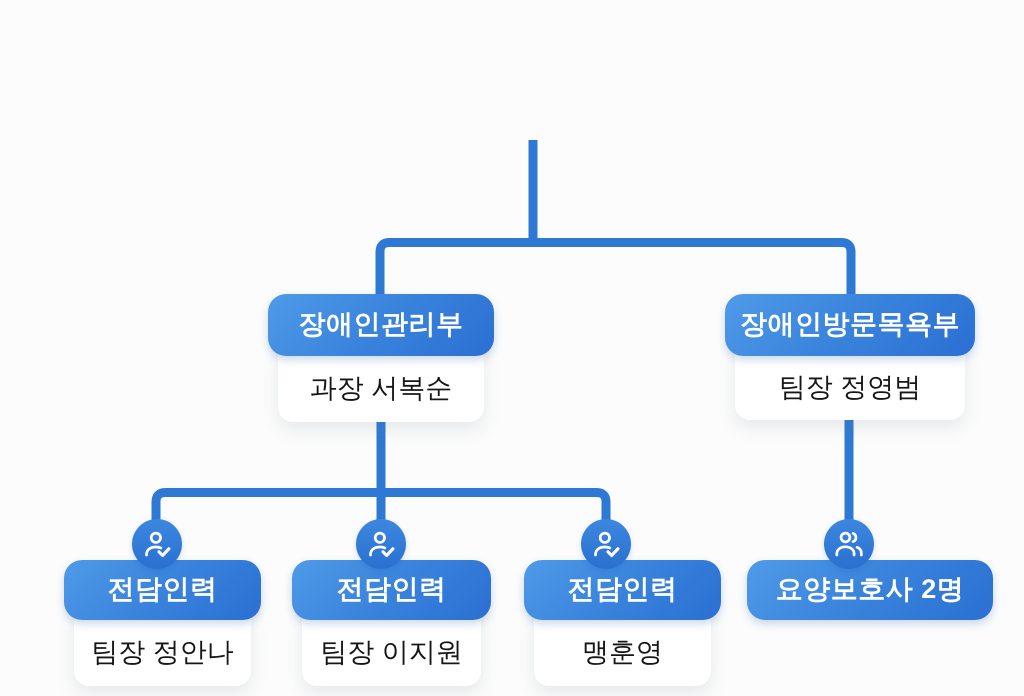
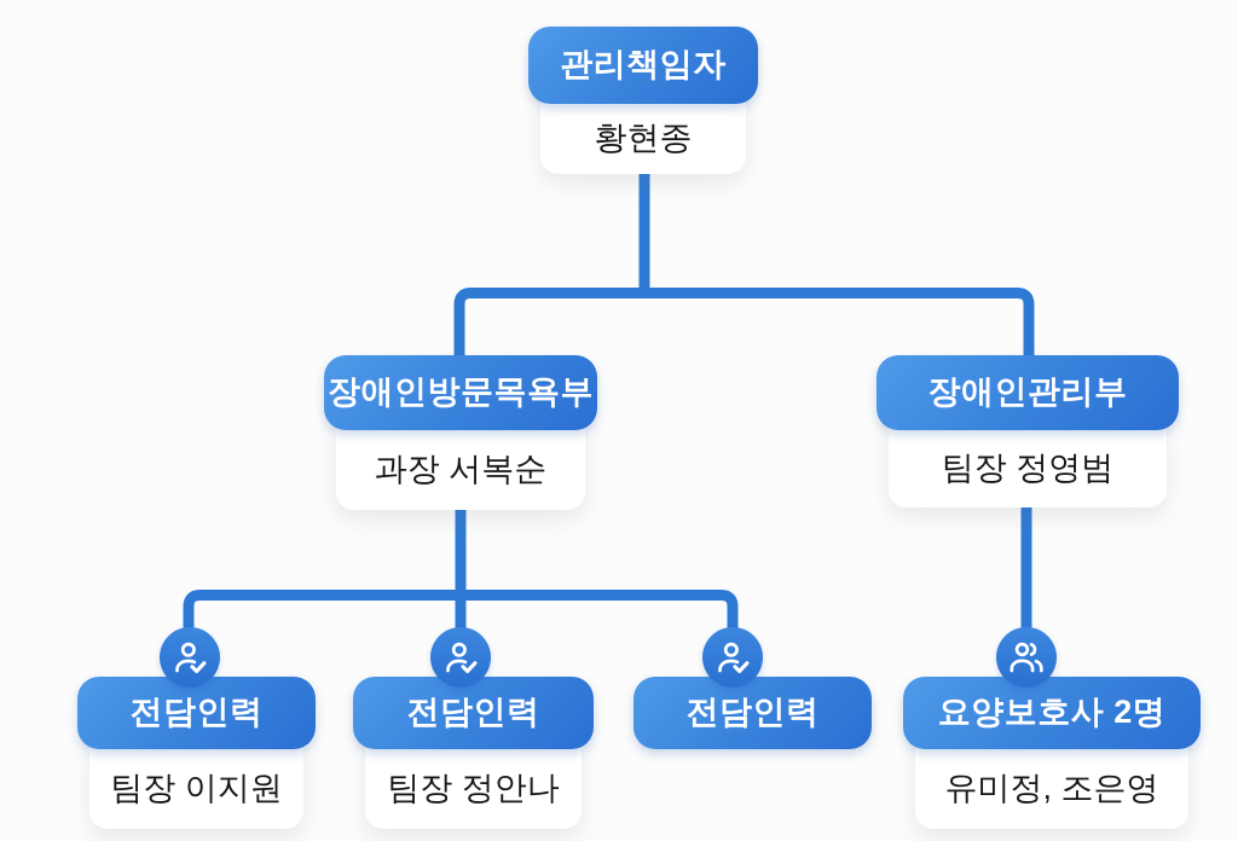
+ 관리책임자
+ 황현종
- 장애인관리부
+ 장애인방문목욕부
  과장 서복순
- 장애인방문목욕부
+ 장애인관리부
  팀장 정영범
  전담인력
- 팀장 정안나
+ 팀장 이지원
  전담인력
- 팀장 이지원
+ 팀장 정안나
  전담인력
- 맹훈영
  요양보호사 2명
+ 유미정, 조은영
